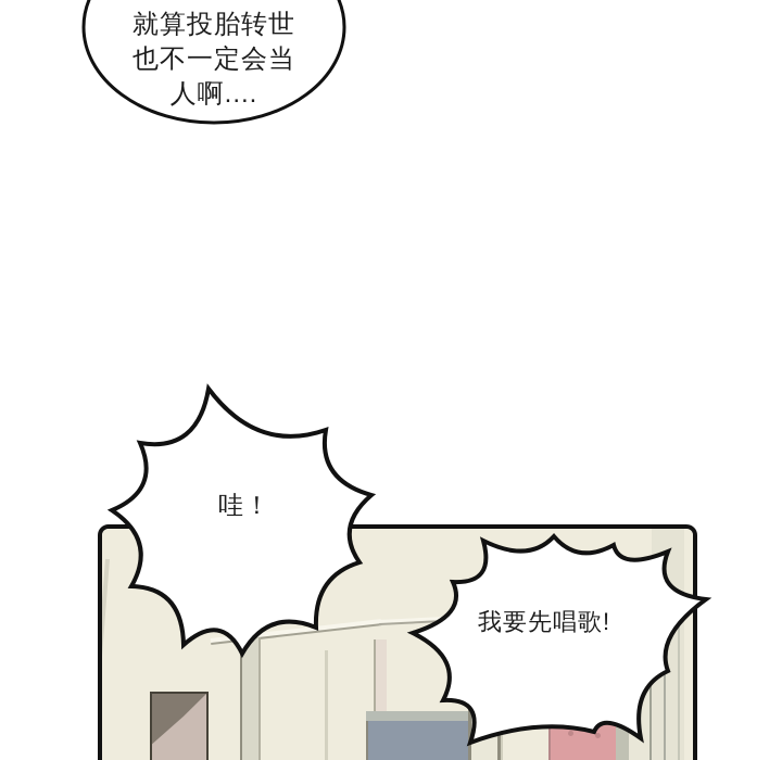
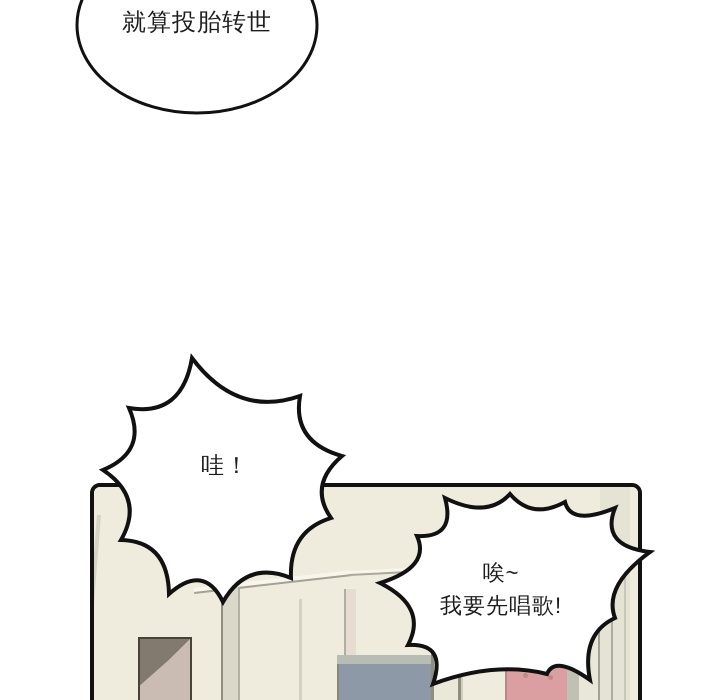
  就算投胎转世
- 也不一定会当
- 人啊....
  哇！
+ 唉~
  我要先唱歌!
